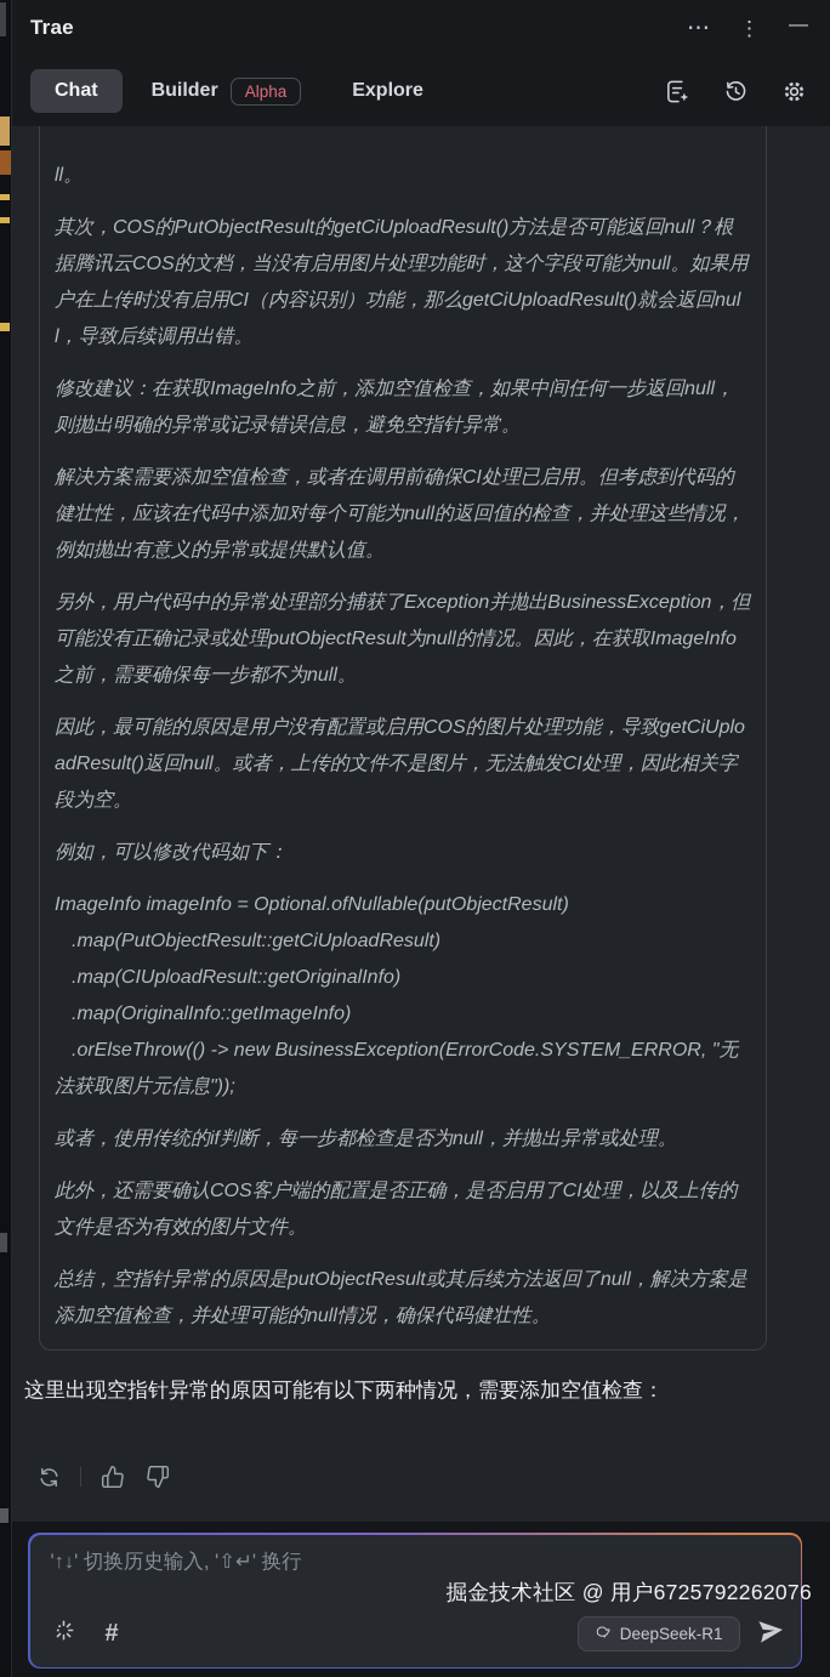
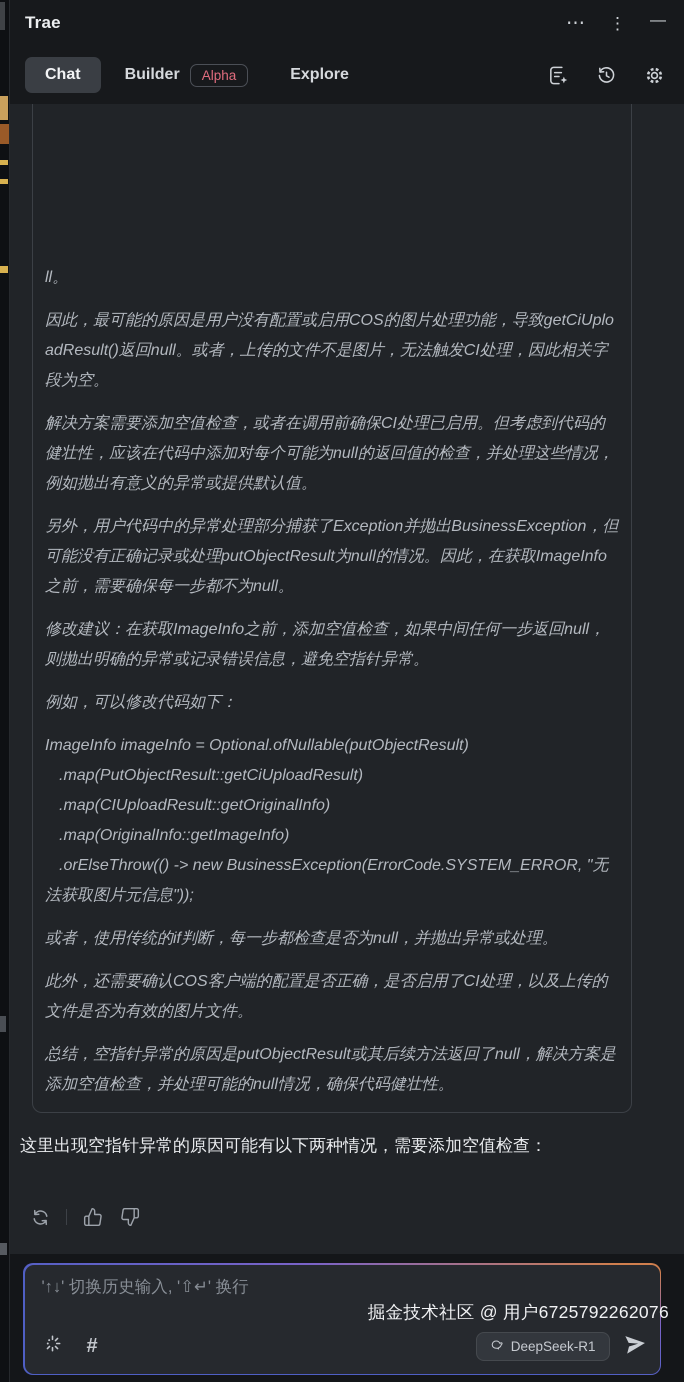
  Trae
  ⋯
  ⋮
  —
  Chat
  Builder
  Alpha
  Explore
  ll。
- 其次，COS的PutObjectResult的getCiUploadResult()方法是否可能返回null？根据腾讯云COS的文档，当没有启用图片处理功能时，这个字段可能为null。如果用户在上传时没有启用CI（内容识别）功能，那么getCiUploadResult()就会返回null，导致后续调用出错。
- 修改建议：在获取ImageInfo之前，添加空值检查，如果中间任何一步返回null，则抛出明确的异常或记录错误信息，避免空指针异常。
+ 因此，最可能的原因是用户没有配置或启用COS的图片处理功能，导致getCiUploadResult()返回null。或者，上传的文件不是图片，无法触发CI处理，因此相关字段为空。
  解决方案需要添加空值检查，或者在调用前确保CI处理已启用。但考虑到代码的健壮性，应该在代码中添加对每个可能为null的返回值的检查，并处理这些情况，例如抛出有意义的异常或提供默认值。
  另外，用户代码中的异常处理部分捕获了Exception并抛出BusinessException，但可能没有正确记录或处理putObjectResult为null的情况。因此，在获取ImageInfo之前，需要确保每一步都不为null。
- 因此，最可能的原因是用户没有配置或启用COS的图片处理功能，导致getCiUploadResult()返回null。或者，上传的文件不是图片，无法触发CI处理，因此相关字段为空。
+ 修改建议：在获取ImageInfo之前，添加空值检查，如果中间任何一步返回null，则抛出明确的异常或记录错误信息，避免空指针异常。
  例如，可以修改代码如下：
  ImageInfo imageInfo = Optional.ofNullable(putObjectResult)
  .map(PutObjectResult::getCiUploadResult)
  .map(CIUploadResult::getOriginalInfo)
  .map(OriginalInfo::getImageInfo)
  .orElseThrow(() -> new BusinessException(ErrorCode.SYSTEM_ERROR, "无法获取图片元信息"));
  或者，使用传统的if判断，每一步都检查是否为null，并抛出异常或处理。
  此外，还需要确认COS客户端的配置是否正确，是否启用了CI处理，以及上传的文件是否为有效的图片文件。
  总结，空指针异常的原因是putObjectResult或其后续方法返回了null，解决方案是添加空值检查，并处理可能的null情况，确保代码健壮性。
  这里出现空指针异常的原因可能有以下两种情况，需要添加空值检查：
  '↑↓' 切换历史输入, '⇧↵' 换行
  #
  DeepSeek-R1
  掘金技术社区 @ 用户6725792262076
